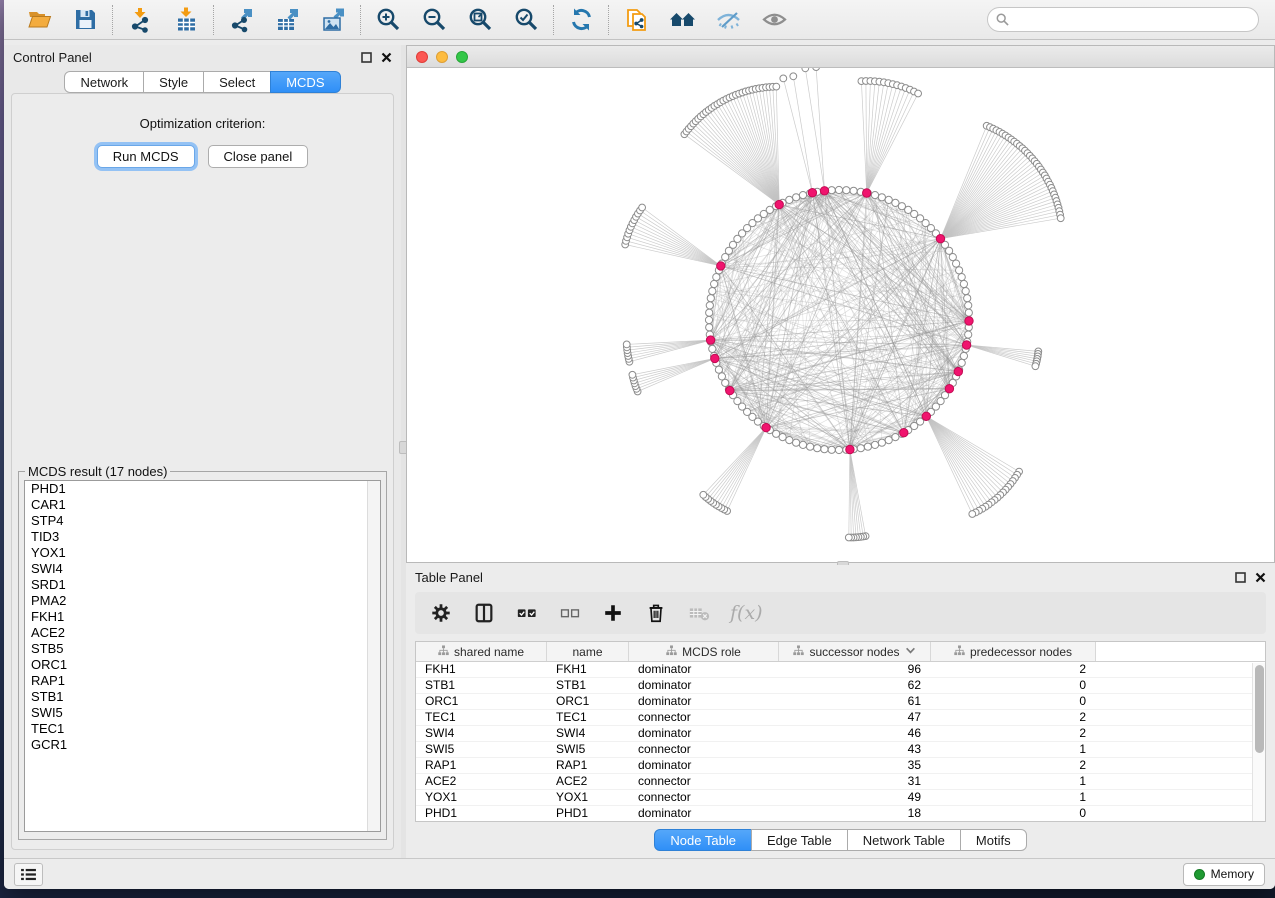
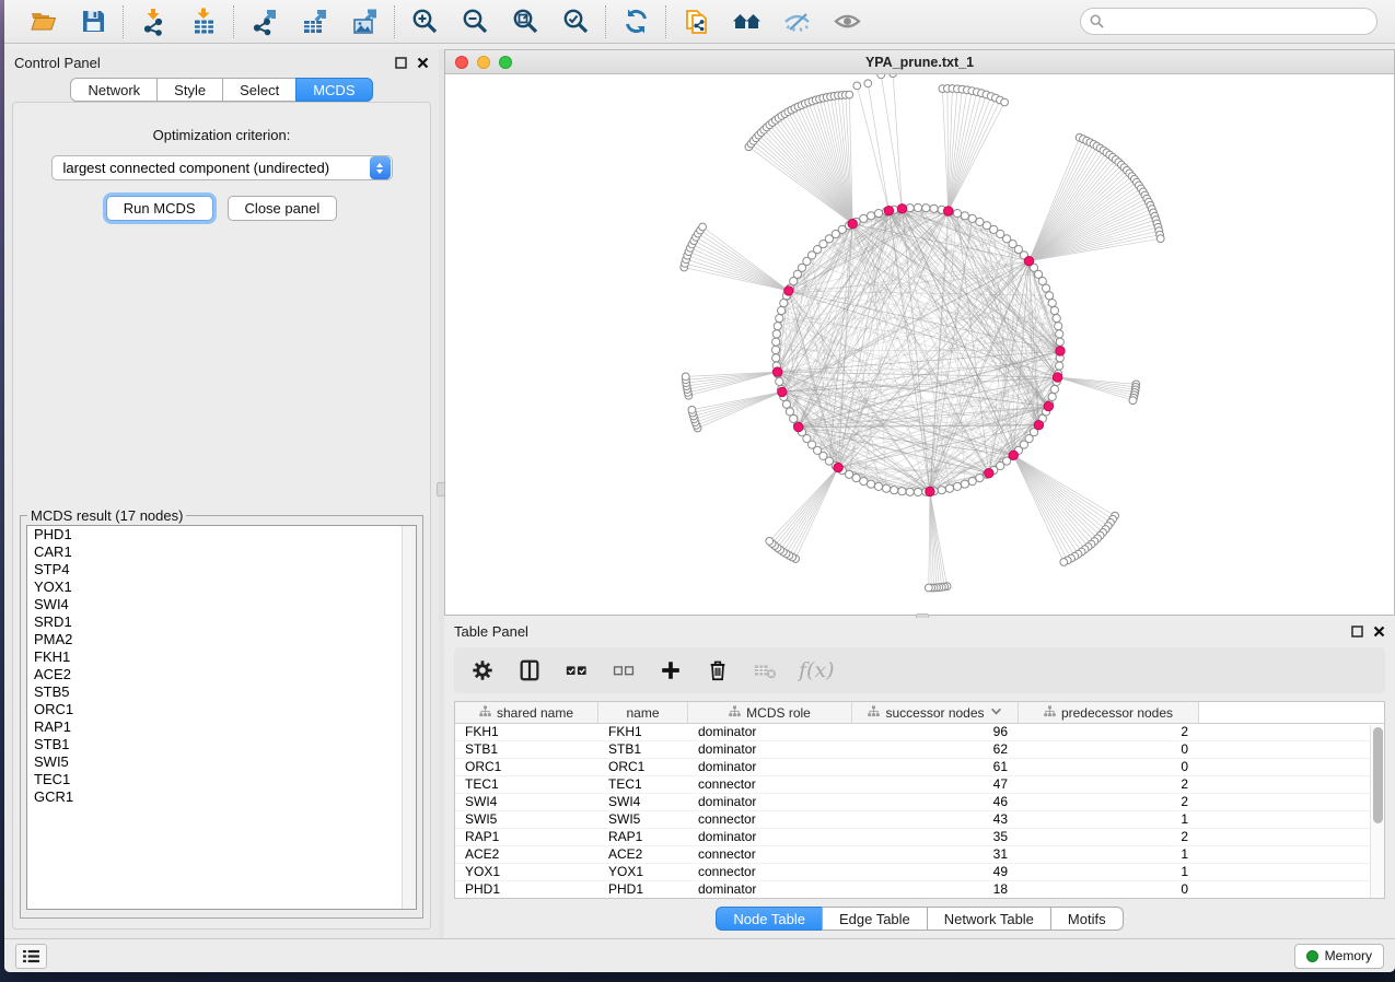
  Control Panel
  Network
  Style
  Select
  MCDS
  Optimization criterion:
+ largest connected component (undirected)
  Run MCDS
  Close panel
  MCDS result (17 nodes)
  PHD1
  CAR1
  STP4
- TID3
  YOX1
  SWI4
  SRD1
  PMA2
  FKH1
  ACE2
  STB5
  ORC1
  RAP1
  STB1
  SWI5
  TEC1
  GCR1
+ YPA_prune.txt_1
  Table Panel
  f(x)
  shared name
  name
  MCDS role
  successor nodes
  predecessor nodes
  FKH1
  FKH1
  dominator
  96
  2
  STB1
  STB1
  dominator
  62
  0
  ORC1
  ORC1
  dominator
  61
  0
  TEC1
  TEC1
  connector
  47
  2
  SWI4
  SWI4
  dominator
  46
  2
  SWI5
  SWI5
  connector
  43
  1
  RAP1
  RAP1
  dominator
  35
  2
  ACE2
  ACE2
  connector
  31
  1
  YOX1
  YOX1
  connector
  49
  1
  PHD1
  PHD1
  dominator
  18
  0
  Node Table
  Edge Table
  Network Table
  Motifs
  Memory
